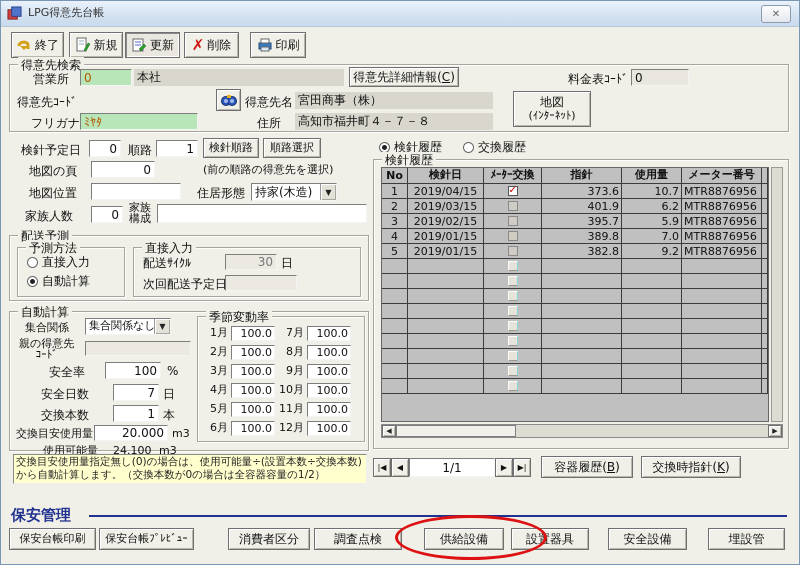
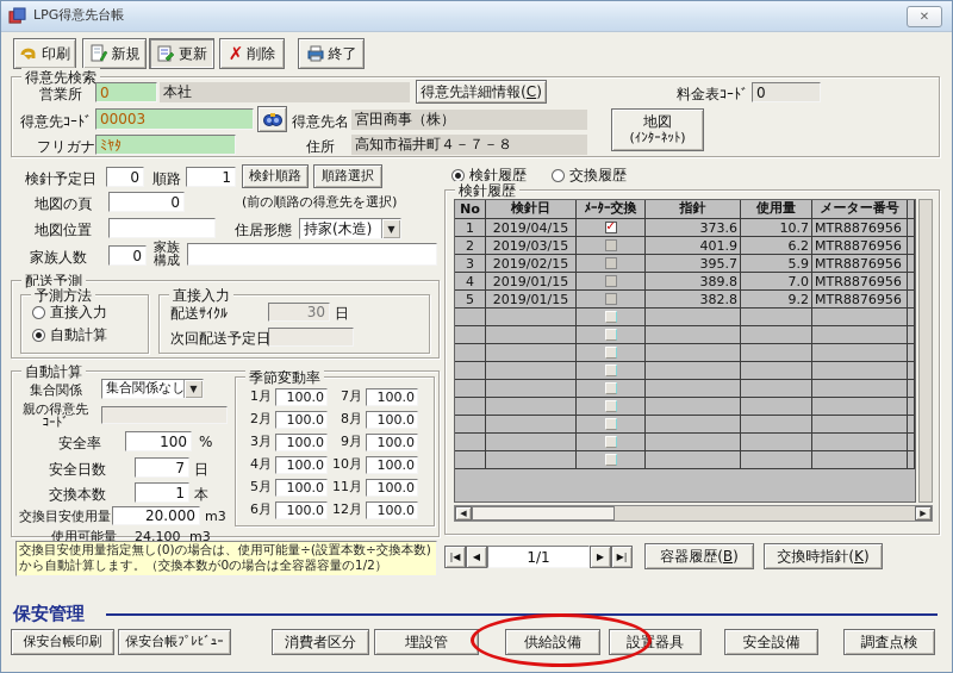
  LPG得意先台帳
  ✕
- 終了
+ 印刷
  新規
  更新
  ✗
  削除
- 印刷
+ 終了
  得意先検索
  営業所
  0
  本社
  得意先詳細情報(
  C
  )
  料金表ｺｰﾄﾞ
  0
  得意先ｺｰﾄﾞ
+ 00003
  得意先名
  宮田商事（株）
  地図
  (ｲﾝﾀｰﾈｯﾄ)
  フリガナ
  ﾐﾔﾀ
  住所
  高知市福井町４－７－８
  検針予定日
  0
  順路
  1
  検針順路
  順路選択
  地図の頁
  0
  (前の順路の得意先を選択)
  地図位置
  住居形態
  持家(木造)
  ▼
  家族人数
  0
  家族
  構成
  配送予測
  予測方法
  直接入力
  自動計算
  直接入力
  配送ｻｲｸﾙ
  30
  日
  次回配送予定日
  自動計算
  集合関係
  集合関係なし
  ▼
  親の得意先
  ｺｰﾄﾞ
  安全率
  100
  %
  安全日数
  7
  日
  交換本数
  1
  本
  交換目安使用量
  20.000
  m3
  使用可能量
  24.100
  m3
  季節変動率
  1月
  100.0
  7月
  100.0
  2月
  100.0
  8月
  100.0
  3月
  100.0
  9月
  100.0
  4月
  100.0
  10月
  100.0
  5月
  100.0
  11月
  100.0
  6月
  100.0
  12月
  100.0
  交換目安使用量指定無し(0)の場合は、使用可能量÷(設置本数÷交換本数)から自動計算します。（交換本数が0の場合は全容器容量の1/2）
  検針履歴
  交換履歴
  検針履歴
  No
  検針日
  ﾒｰﾀｰ交換
  指針
  使用量
  メーター番号
  1
  2019/04/15
  373.6
  10.7
  MTR8876956
  2
  2019/03/15
  401.9
  6.2
  MTR8876956
  3
  2019/02/15
  395.7
  5.9
  MTR8876956
  4
  2019/01/15
  389.8
  7.0
  MTR8876956
  5
  2019/01/15
  382.8
  9.2
  MTR8876956
  ◀
  ▶
  |◀
  ◀
  1/1
  ▶
  ▶|
  容器履歴(
  B
  )
  交換時指針(
  K
  )
  保安管理
  保安台帳印刷
  保安台帳ﾌﾟﾚﾋﾞｭｰ
  消費者区分
- 調査点検
+ 埋設管
  供給設備
  設置器具
  安全設備
- 埋設管
+ 調査点検
